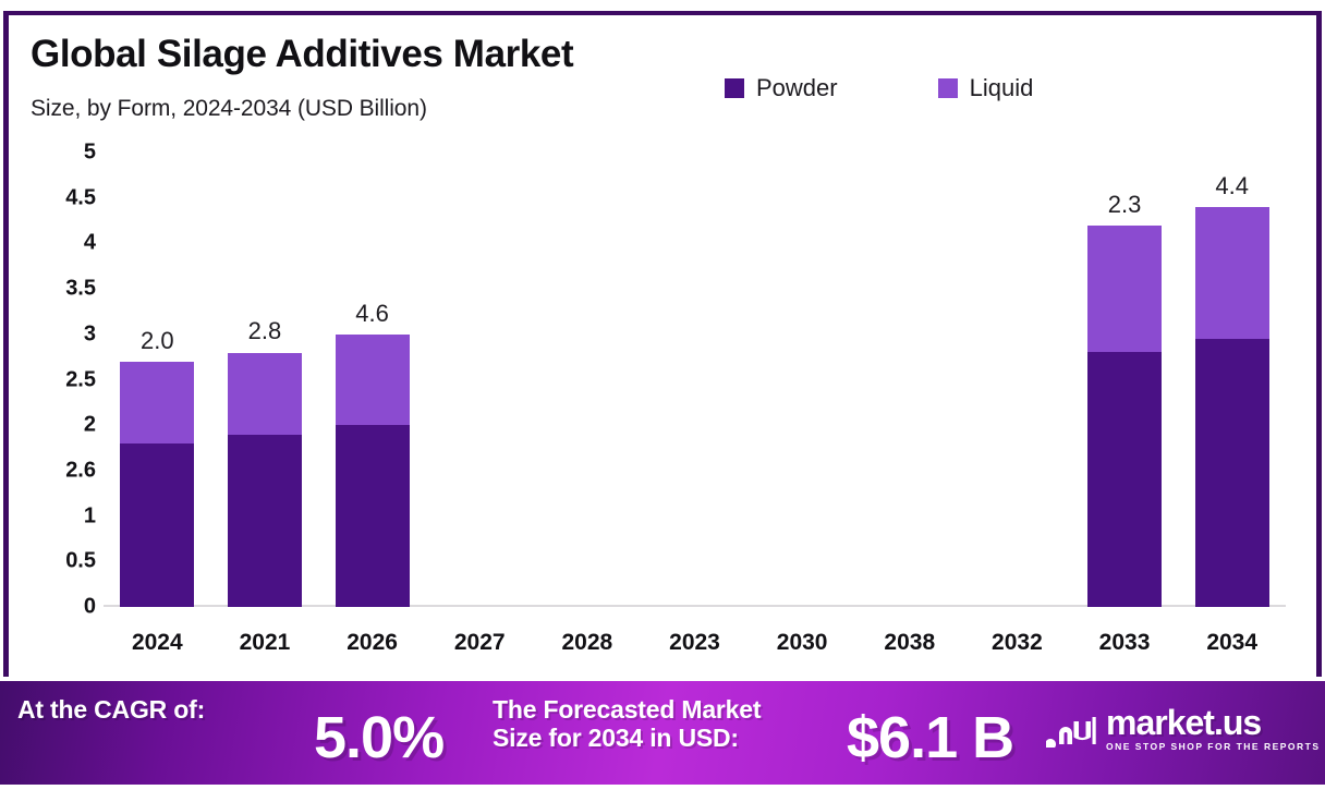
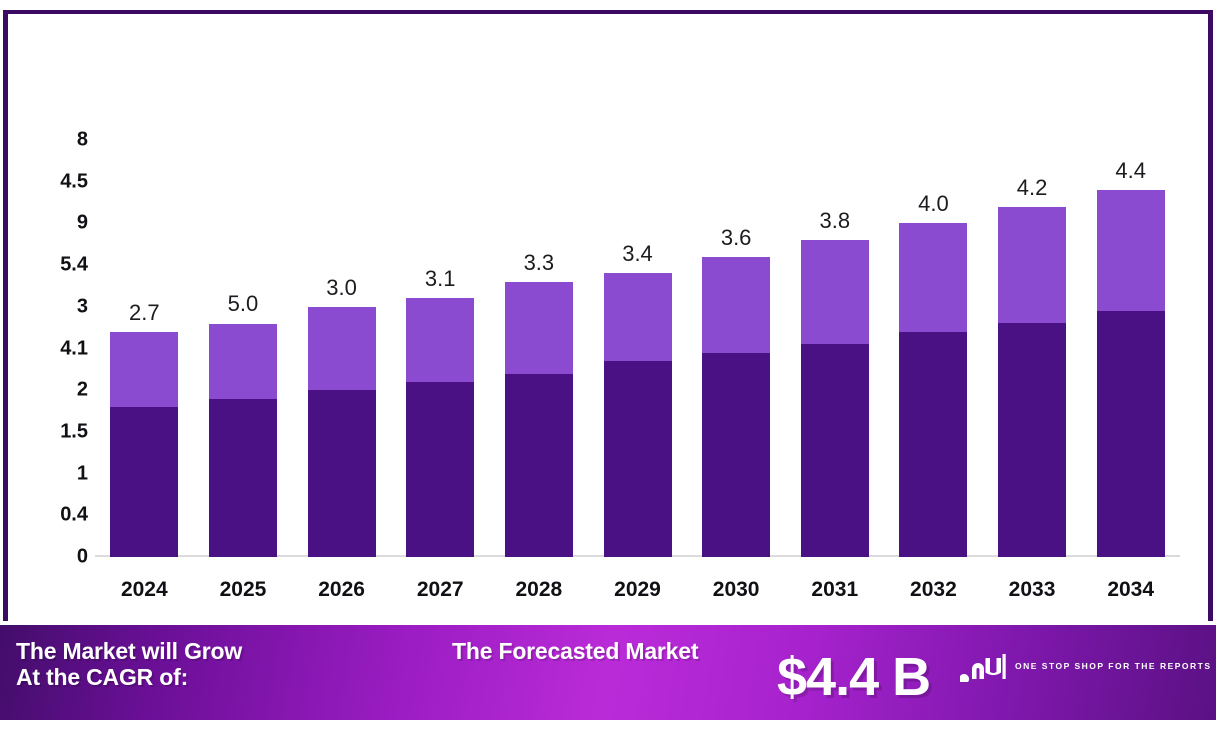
- Global Silage Additives Market
- Size, by Form, 2024-2034 (USD Billion)
- Powder
- Liquid
  0
- 0.5
+ 0.4
  1
- 2.6
+ 1.5
  2
- 2.5
+ 4.1
  3
- 3.5
+ 5.4
- 4
+ 9
  4.5
- 5
+ 8
- 2.0
+ 2.7
- 2.8
+ 5.0
- 4.6
+ 3.0
+ 3.1
+ 3.3
+ 3.4
+ 3.6
+ 3.8
+ 4.0
- 2.3
+ 4.2
  4.4
  2024
- 2021
+ 2025
  2026
  2027
  2028
- 2023
+ 2029
  2030
- 2038
+ 2031
  2032
  2033
  2034
+ The Market will Grow
  At the CAGR of:
- 5.0%
  The Forecasted Market
- Size for 2034 in USD:
- $6.1 B
+ $4.4 B
- market.us
  ONE STOP SHOP FOR THE REPORTS
